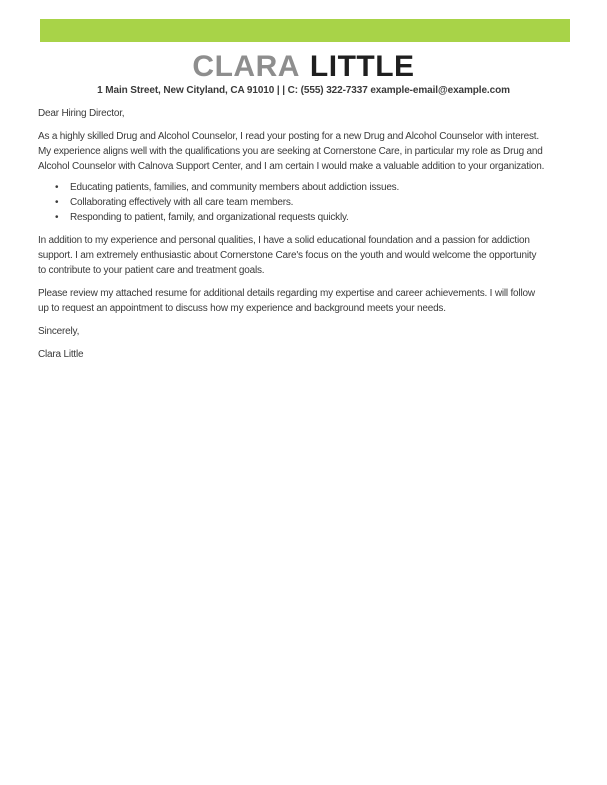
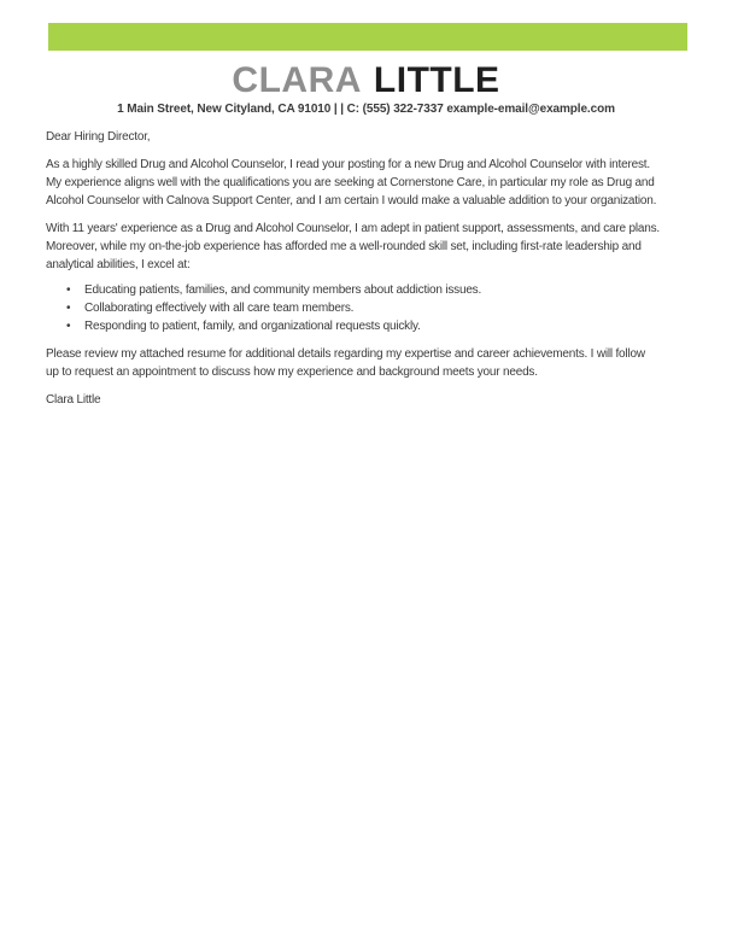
  CLARA LITTLE
  1 Main Street, New Cityland, CA 91010 | | C: (555) 322-7337 example-email@example.com
  Dear Hiring Director,
  As a highly skilled Drug and Alcohol Counselor, I read your posting for a new Drug and Alcohol Counselor with interest.
  My experience aligns well with the qualifications you are seeking at Cornerstone Care, in particular my role as Drug and
  Alcohol Counselor with Calnova Support Center, and I am certain I would make a valuable addition to your organization.
+ With 11 years' experience as a Drug and Alcohol Counselor, I am adept in patient support, assessments, and care plans.
+ Moreover, while my on-the-job experience has afforded me a well-rounded skill set, including first-rate leadership and
+ analytical abilities, I excel at:
  Educating patients, families, and community members about addiction issues.
  Collaborating effectively with all care team members.
  Responding to patient, family, and organizational requests quickly.
- In addition to my experience and personal qualities, I have a solid educational foundation and a passion for addiction
- support. I am extremely enthusiastic about Cornerstone Care's focus on the youth and would welcome the opportunity
- to contribute to your patient care and treatment goals.
  Please review my attached resume for additional details regarding my expertise and career achievements. I will follow
  up to request an appointment to discuss how my experience and background meets your needs.
- Sincerely,
  Clara Little
